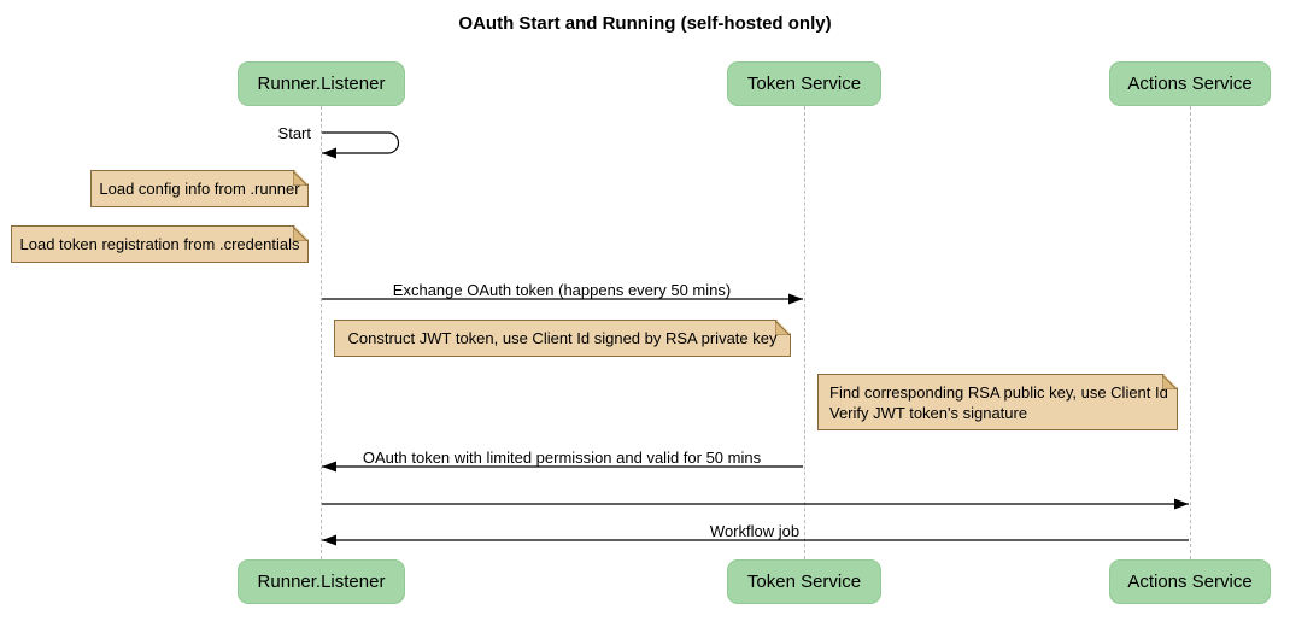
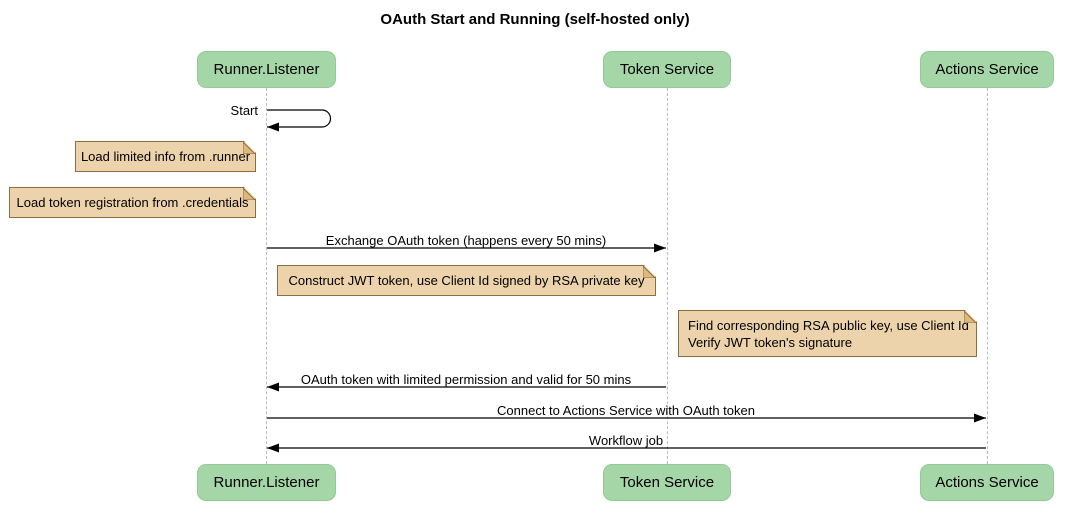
  OAuth Start and Running (self-hosted only)
  Runner.Listener
  Token Service
  Actions Service
  Runner.Listener
  Token Service
  Actions Service
  Start
- Load config info from .runner
+ Load limited info from .runner
  Load token registration from .credentials
  Construct JWT token, use Client Id signed by RSA private key
  Find corresponding RSA public key, use Client Id
  Verify JWT token's signature
  Exchange OAuth token (happens every 50 mins)
  OAuth token with limited permission and valid for 50 mins
+ Connect to Actions Service with OAuth token
  Workflow job
